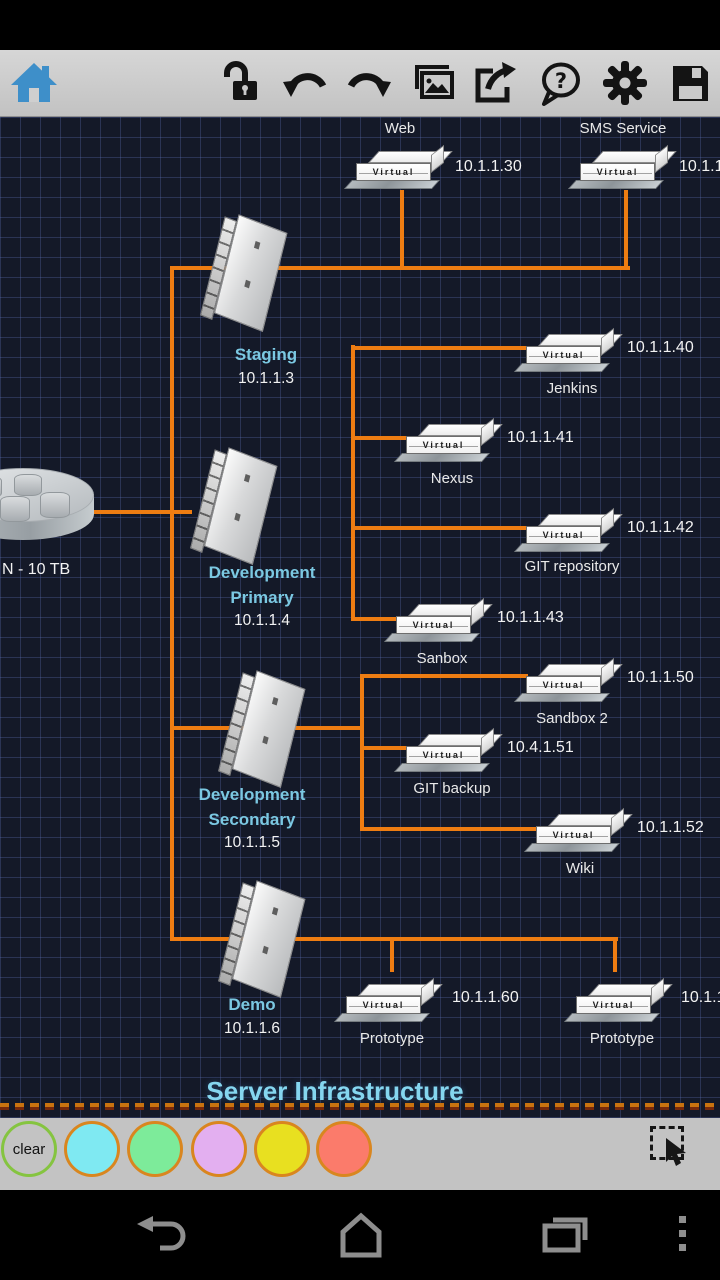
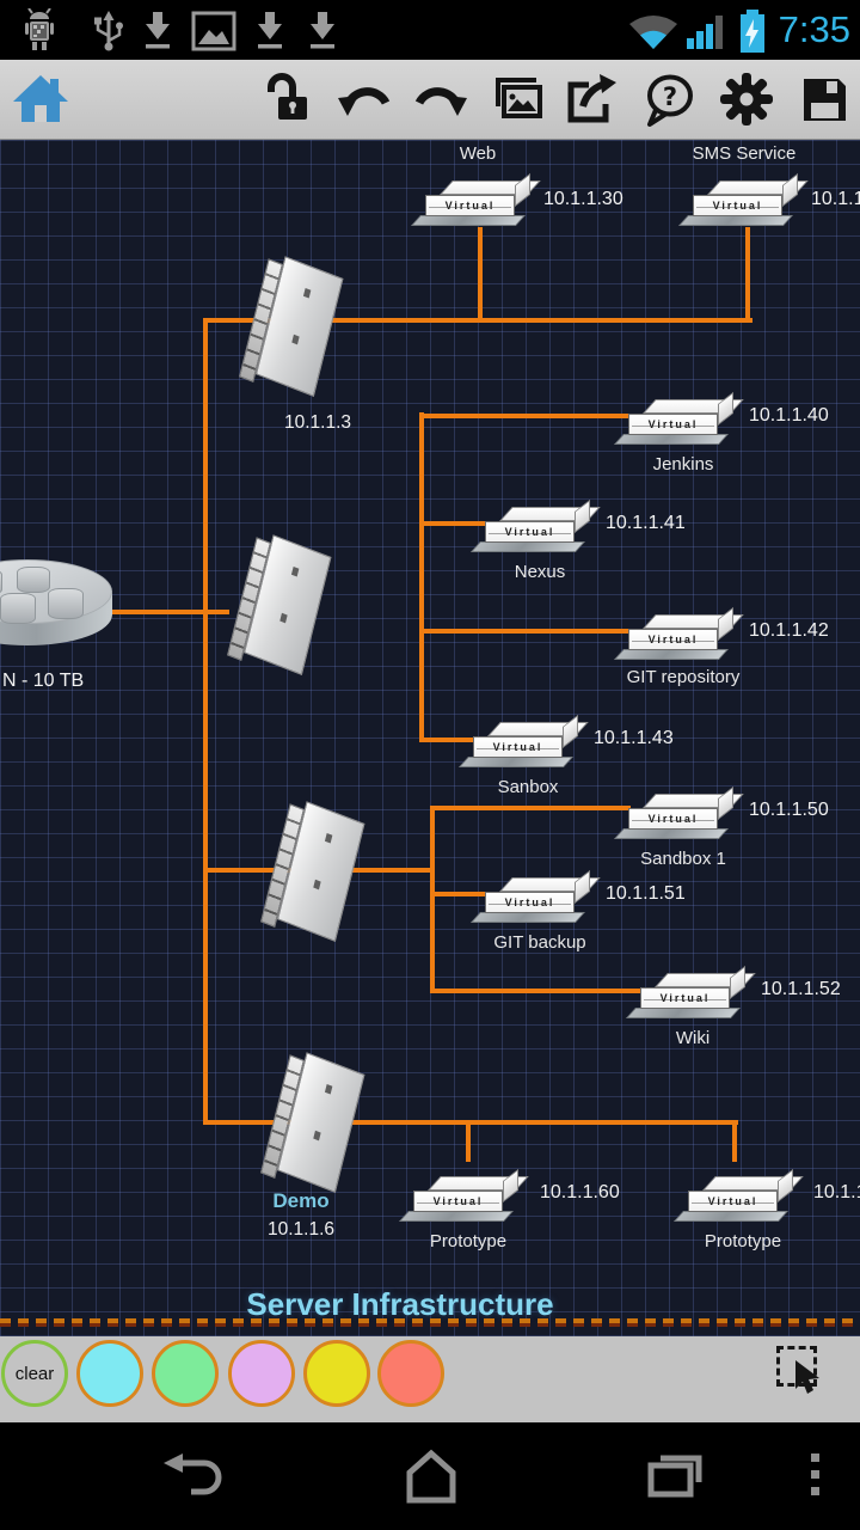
+ 7:35
  ?
  N - 10 TB
- Staging
  10.1.1.3
- Development Primary
- 10.1.1.4
- Development Secondary
- 10.1.1.5
  Demo
  10.1.1.6
  Virtual
  Web
  10.1.1.30
  Virtual
  SMS Service
  10.1.1
  Virtual
  10.1.1.40
  Jenkins
  Virtual
  10.1.1.41
  Nexus
  Virtual
  10.1.1.42
  GIT repository
  Virtual
  10.1.1.43
  Sanbox
  Virtual
  10.1.1.50
- Sandbox 2
+ Sandbox 1
  Virtual
- 10.4.1.51
+ 10.1.1.51
  GIT backup
  Virtual
  10.1.1.52
  Wiki
  Virtual
  10.1.1.60
  Prototype
  Virtual
  10.1.
  Prototype
  Server Infrastructure
  clear
